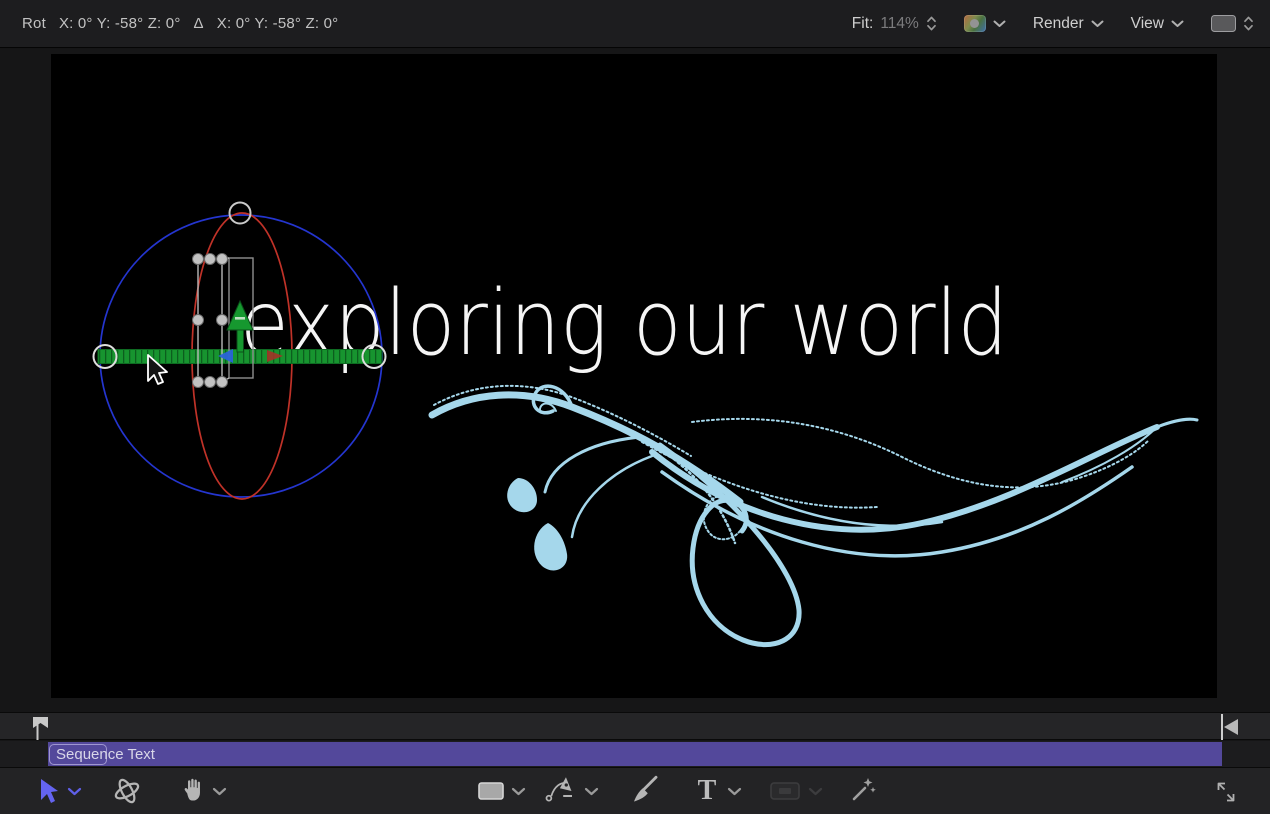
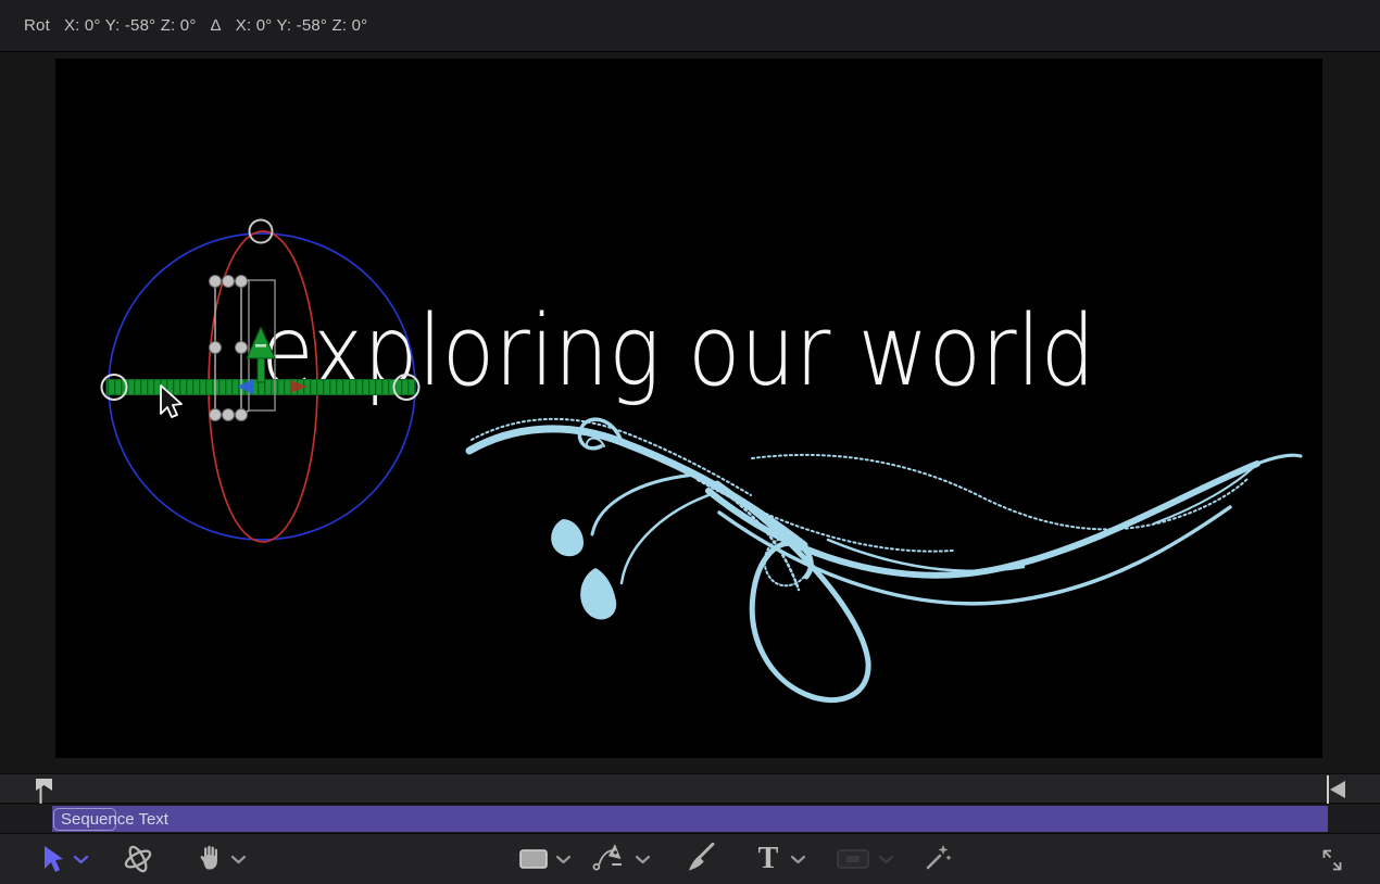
  Rot
  X: 0° Y: -58° Z: 0°
  Δ
  X: 0° Y: -58° Z: 0°
- Fit:
- 114%
- Render
- View
  exploring our world
  Sequence Text
  T
